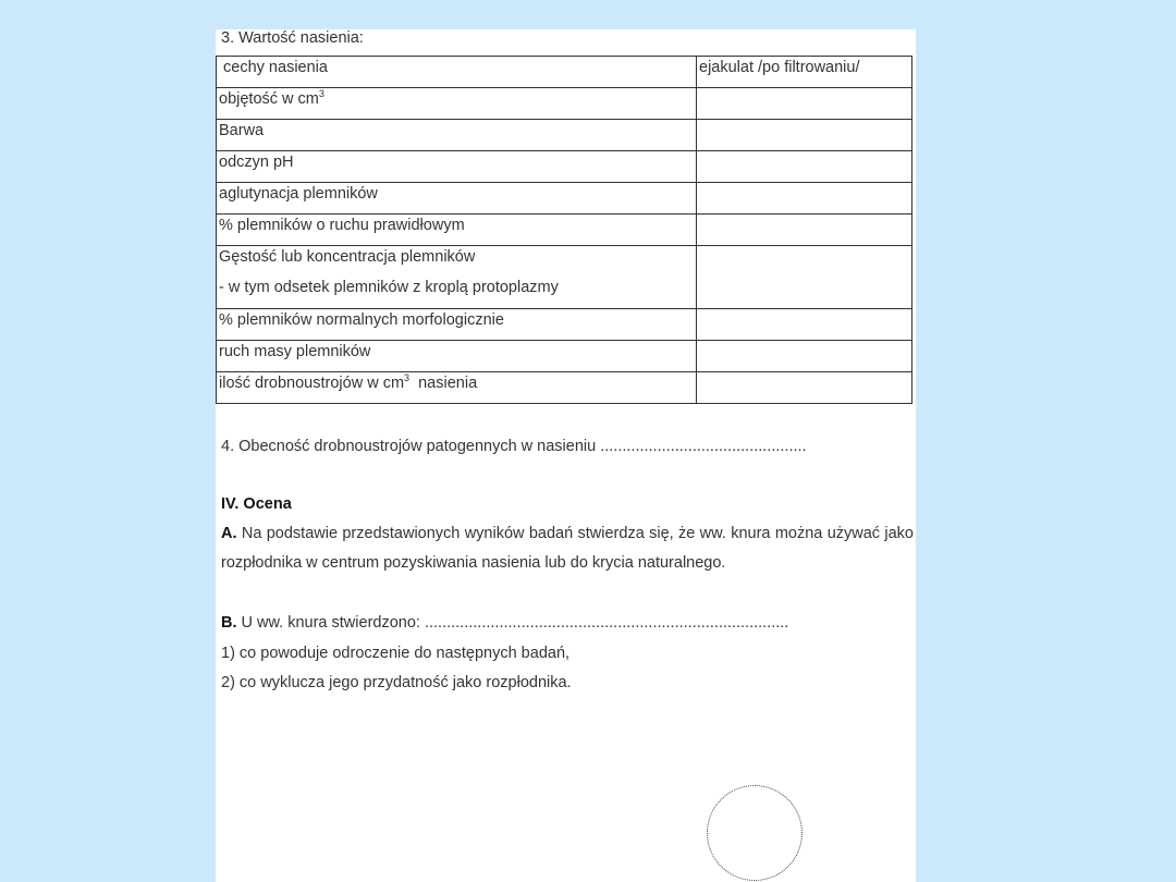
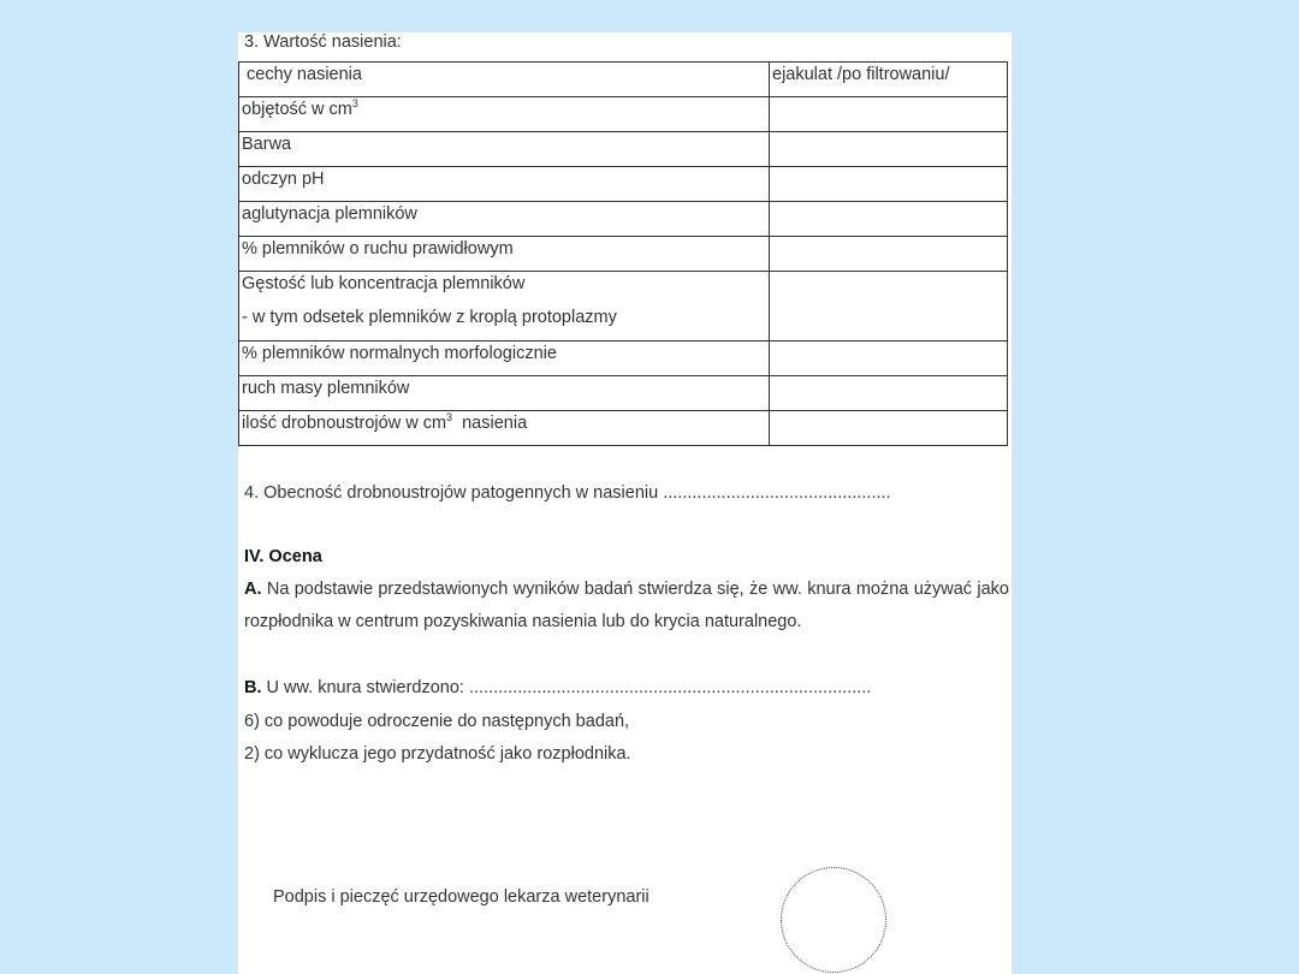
  3. Wartość nasienia:
  cechy nasienia	ejakulat /po filtrowaniu/
  objętość w cm3
  Barwa
  odczyn pH
  aglutynacja plemników
  % plemników o ruchu prawidłowym
  Gęstość lub koncentracja plemników- w tym odsetek plemników z kroplą protoplazmy
  % plemników normalnych morfologicznie
  ruch masy plemników
  ilość drobnoustrojów w cm3 nasienia
  4. Obecność drobnoustrojów patogennych w nasieniu ...............................................
  IV. Ocena
  A. Na podstawie przedstawionych wyników badań stwierdza się, że ww. knura można używać jako rozpłodnika w centrum pozyskiwania nasienia lub do krycia naturalnego.
  B. U ww. knura stwierdzono: ...................................................................................
- 1) co powoduje odroczenie do następnych badań,
+ 6) co powoduje odroczenie do następnych badań,
  2) co wyklucza jego przydatność jako rozpłodnika.
+ Podpis i pieczęć urzędowego lekarza weterynarii
